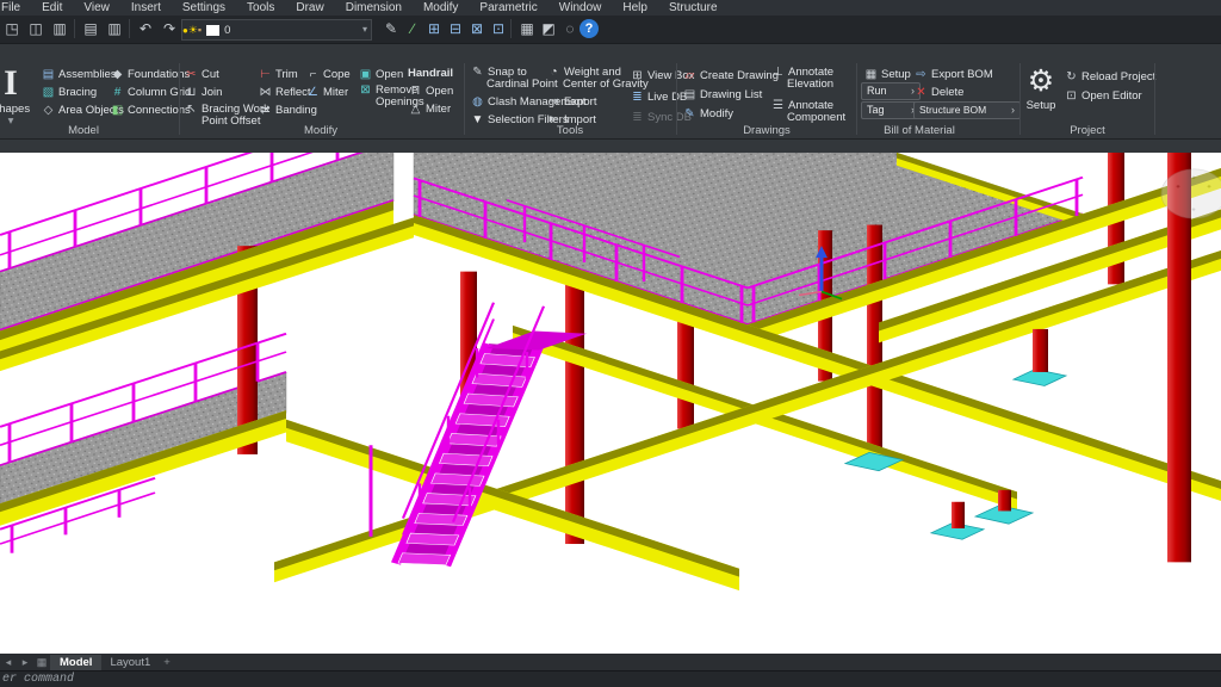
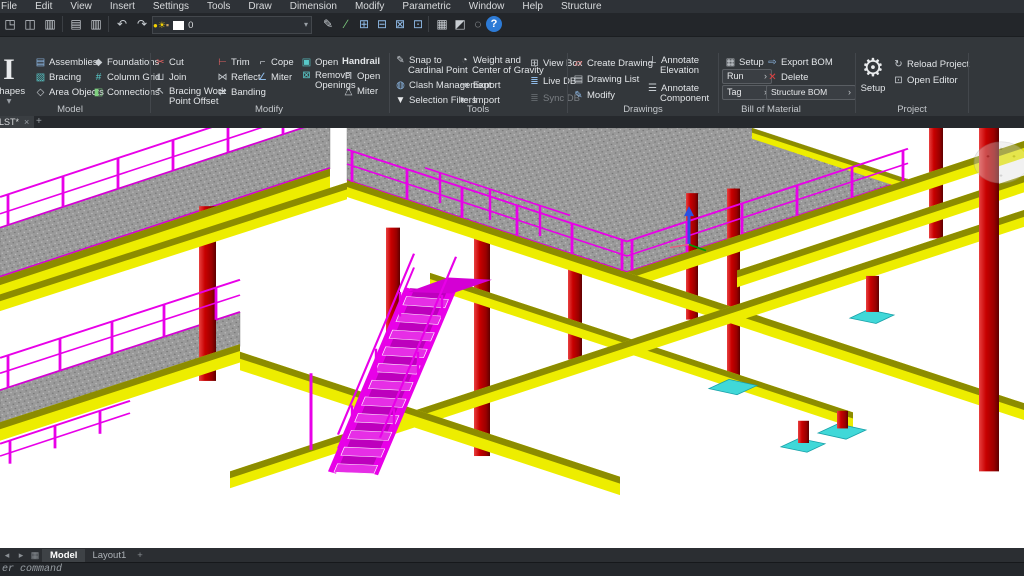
  File Edit View Insert Settings Tools Draw Dimension Modify Parametric Window Help Structure
  ◳
  ◫
  ▥
  ▤
  ▥
  ↶
  ↷
  ●☀▪ 0
  ▾
  ✎
  ∕
  ⊞
  ⊟
  ⊠
  ⊡
  ▦
  ◩
  ◌
  ?
  I
  hapes
  ▾
  ▤ Assemblies
  ▧ Bracing
  ◇ Area Objects
  ◆ Foundations
  # Column Grid
  ◧ Connections
  Model
  ✂ Cut
  ⊔ Join
  ↖ Bracing Work
  Point Offset
  ⊢ Trim
  ⋈ Reflect
  ⇄ Banding
  ⌐ Cope
  ∠ Miter
  ▣ Open
  ⊠ Remove
  Openings
  Handrail
  Π Open
  △ Miter
  Modify
  ✎ Snap to
  Cardinal Point
  ◍ Clash Management
  ▼ Selection Filters
  ◔ Weight and
  Center of Gravity
  ⇥ Export
  ⇤ Import
  ⊞ View Box
  ≣ LiveB
  ≣ Sync DB
  Tools
  ▱ Create Drawing
  ▤ Drawing List
  ✎ Modify
  ⊥ Annotate
  Elevation
  ☰ Annotate
  Component
  Drawings
  ▦ Setup
  Run
  ›
  Tag
  ⇨ Export BOM
  ✕ Delete
  Structure BOM
  ›
  Bill of Material
  ⚙
  Setup
  ↻ Reload Projec
  ⊡ Open Editor
  Project
+ LST* ×
+ +
  ◂ ▸ ▦ Model Layout1 +
  er command
